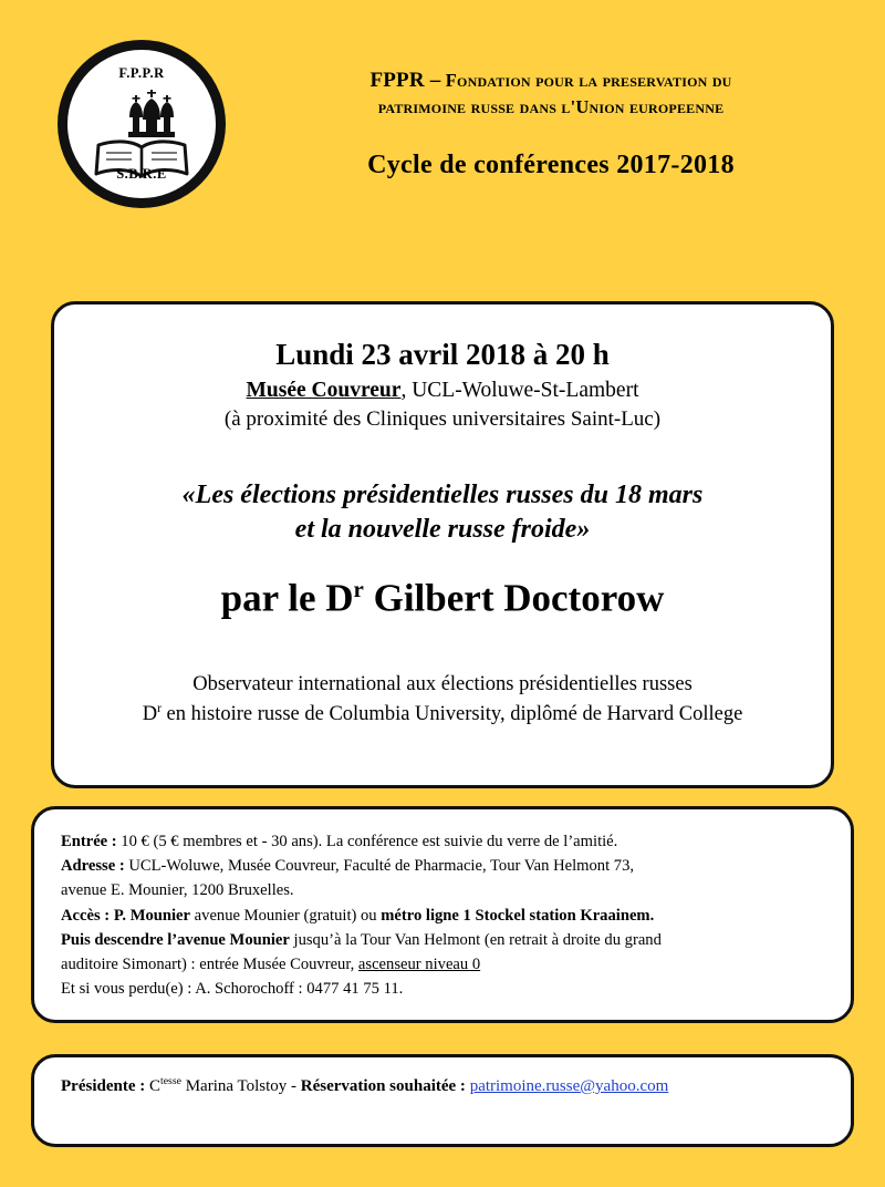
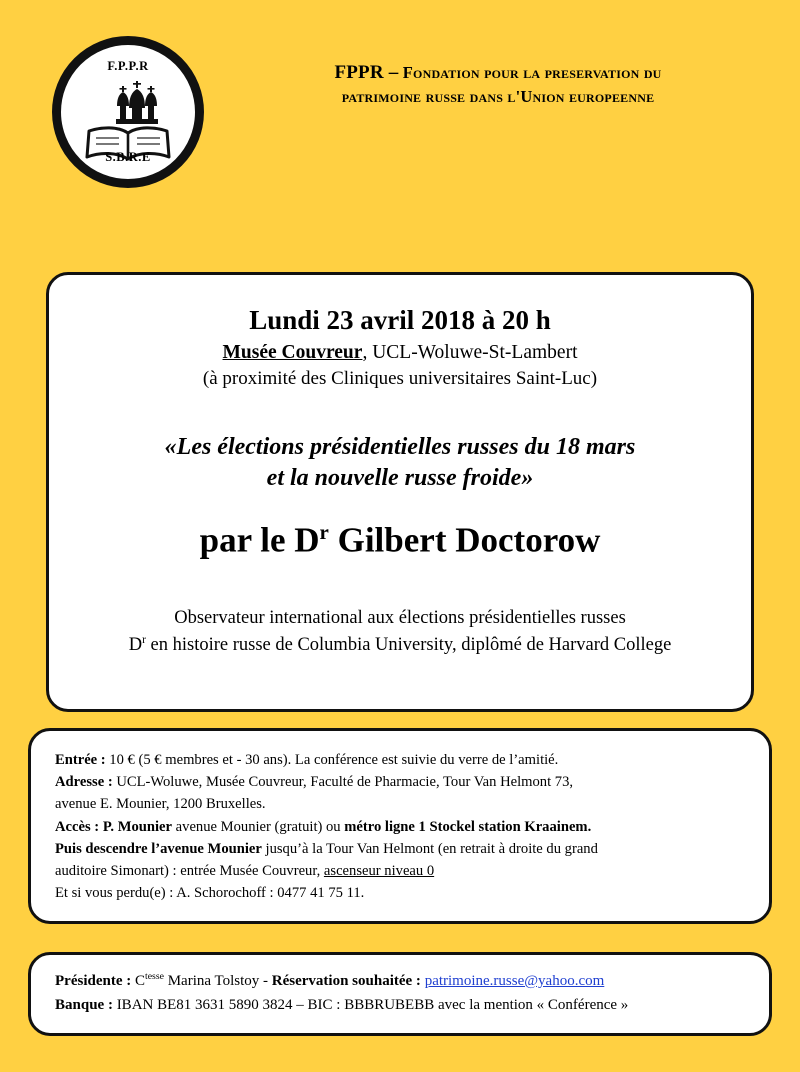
  F.P.P.R
  S.B.R.E
  FPPR – Fondation pour la preservation du
  patrimoine russe dans l'Union europeenne
- Cycle de conférences 2017-2018
  Lundi 23 avril 2018 à 20 h
  Musée Couvreur, UCL-Woluwe-St-Lambert
  (à proximité des Cliniques universitaires Saint-Luc)
  «Les élections présidentielles russes du 18 mars
  et la nouvelle russe froide»
  par le Dr Gilbert Doctorow
  Observateur international aux élections présidentielles russes
  Dr en histoire russe de Columbia University, diplômé de Harvard College
  Entrée : 10 € (5 € membres et - 30 ans). La conférence est suivie du verre de l’amitié.
  Adresse : UCL-Woluwe, Musée Couvreur, Faculté de Pharmacie, Tour Van Helmont 73,
  avenue E. Mounier, 1200 Bruxelles.
  Accès : P. Mounier avenue Mounier (gratuit) ou métro ligne 1 Stockel station Kraainem.
  Puis descendre l’avenue Mounier jusqu’à la Tour Van Helmont (en retrait à droite du grand
  auditoire Simonart) : entrée Musée Couvreur, ascenseur niveau 0
  Et si vous perdu(e) : A. Schorochoff : 0477 41 75 11.
  Présidente : Ctesse Marina Tolstoy - Réservation souhaitée : patrimoine.russe@yahoo.com
+ Banque : IBAN BE81 3631 5890 3824 – BIC : BBBRUBEBB avec la mention « Conférence »
